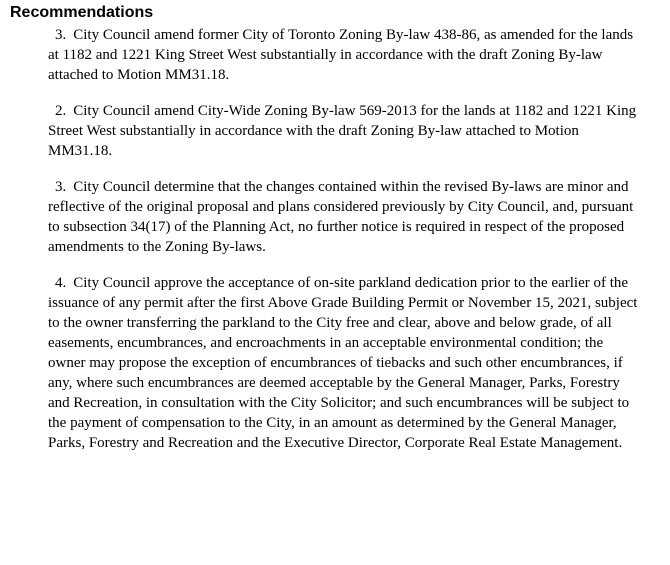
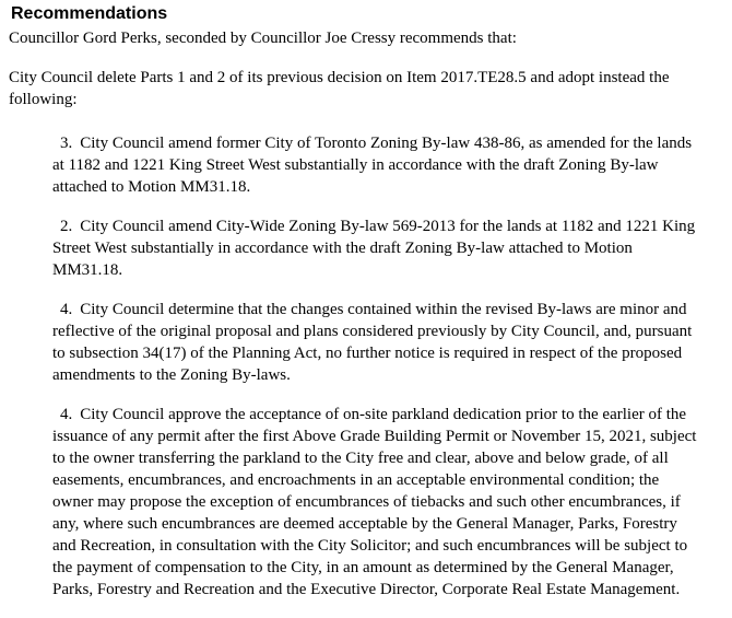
  Recommendations
+ Councillor Gord Perks, seconded by Councillor Joe Cressy recommends that:
+ City Council delete Parts 1 and 2 of its previous decision on Item 2017.TE28.5 and adopt instead the following:
  3. City Council amend former City of Toronto Zoning By-law 438-86, as amended for the lands at 1182 and 1221 King Street West substantially in accordance with the draft Zoning By-law attached to Motion MM31.18.
  2. City Council amend City-Wide Zoning By-law 569-2013 for the lands at 1182 and 1221 King Street West substantially in accordance with the draft Zoning By-law attached to Motion MM31.18.
- 3. City Council determine that the changes contained within the revised By-laws are minor and reflective of the original proposal and plans considered previously by City Council, and, pursuant to subsection 34(17) of the Planning Act, no further notice is required in respect of the proposed amendments to the Zoning By-laws.
+ 4. City Council determine that the changes contained within the revised By-laws are minor and reflective of the original proposal and plans considered previously by City Council, and, pursuant to subsection 34(17) of the Planning Act, no further notice is required in respect of the proposed amendments to the Zoning By-laws.
  4. City Council approve the acceptance of on-site parkland dedication prior to the earlier of the issuance of any permit after the first Above Grade Building Permit or November 15, 2021, subject to the owner transferring the parkland to the City free and clear, above and below grade, of all easements, encumbrances, and encroachments in an acceptable environmental condition; the owner may propose the exception of encumbrances of tiebacks and such other encumbrances, if any, where such encumbrances are deemed acceptable by the General Manager, Parks, Forestry and Recreation, in consultation with the City Solicitor; and such encumbrances will be subject to the payment of compensation to the City, in an amount as determined by the General Manager, Parks, Forestry and Recreation and the Executive Director, Corporate Real Estate Management.
